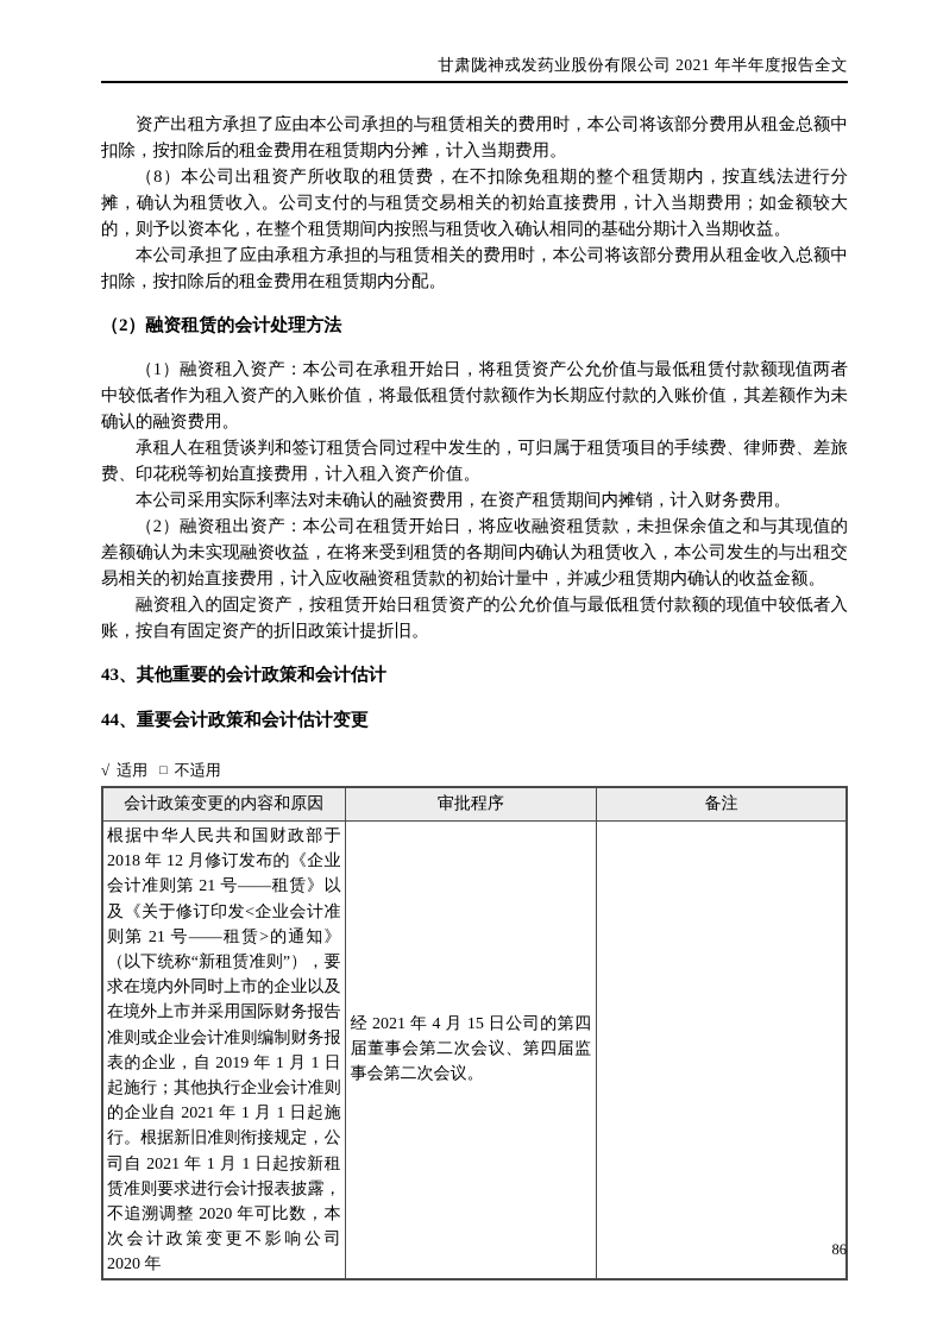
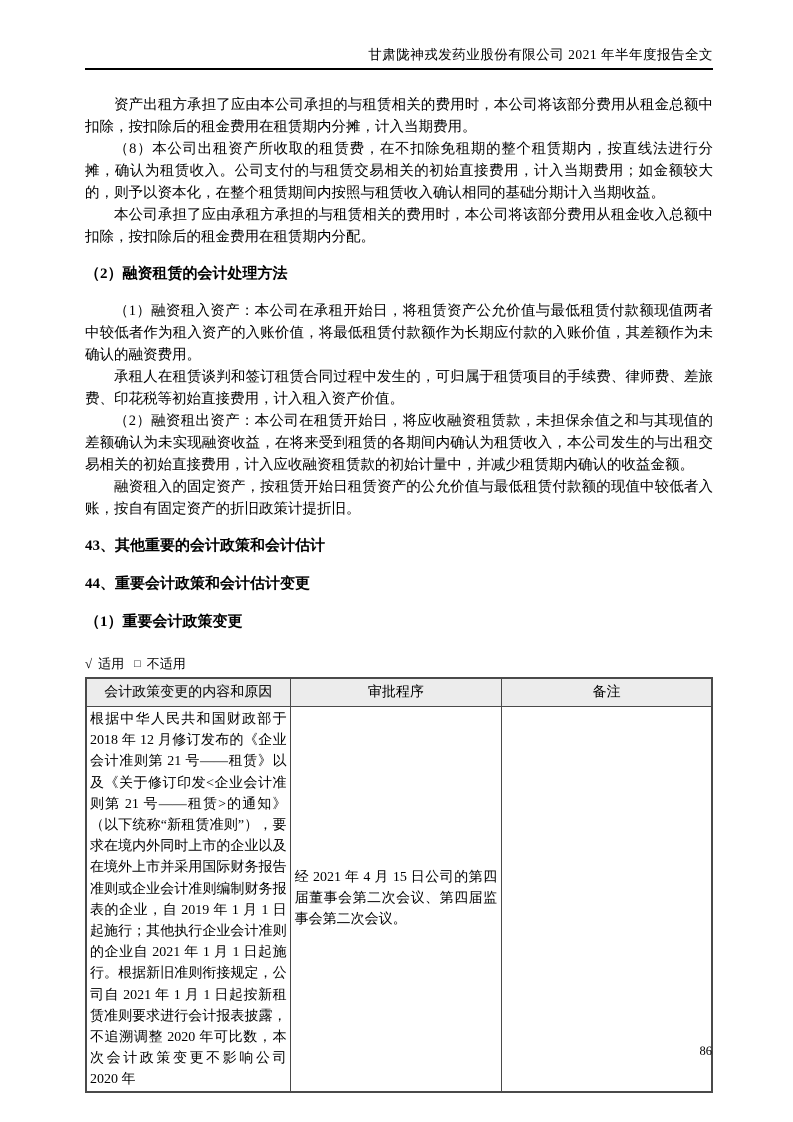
  甘肃陇神戎发药业股份有限公司 2021 年半年度报告全文
  资产出租方承担了应由本公司承担的与租赁相关的费用时，本公司将该部分费用从租金总额中扣除，按扣除后的租金费用在租赁期内分摊，计入当期费用。
  （8）本公司出租资产所收取的租赁费，在不扣除免租期的整个租赁期内，按直线法进行分摊，确认为租赁收入。公司支付的与租赁交易相关的初始直接费用，计入当期费用；如金额较大的，则予以资本化，在整个租赁期间内按照与租赁收入确认相同的基础分期计入当期收益。
  本公司承担了应由承租方承担的与租赁相关的费用时，本公司将该部分费用从租金收入总额中扣除，按扣除后的租金费用在租赁期内分配。
  （2）融资租赁的会计处理方法
  （1）融资租入资产：本公司在承租开始日，将租赁资产公允价值与最低租赁付款额现值两者中较低者作为租入资产的入账价值，将最低租赁付款额作为长期应付款的入账价值，其差额作为未确认的融资费用。
  承租人在租赁谈判和签订租赁合同过程中发生的，可归属于租赁项目的手续费、律师费、差旅费、印花税等初始直接费用，计入租入资产价值。
- 本公司采用实际利率法对未确认的融资费用，在资产租赁期间内摊销，计入财务费用。
  （2）融资租出资产：本公司在租赁开始日，将应收融资租赁款，未担保余值之和与其现值的差额确认为未实现融资收益，在将来受到租赁的各期间内确认为租赁收入，本公司发生的与出租交易相关的初始直接费用，计入应收融资租赁款的初始计量中，并减少租赁期内确认的收益金额。
  融资租入的固定资产，按租赁开始日租赁资产的公允价值与最低租赁付款额的现值中较低者入账，按自有固定资产的折旧政策计提折旧。
  43、其他重要的会计政策和会计估计
  44、重要会计政策和会计估计变更
+ （1）重要会计政策变更
  √ 适用 □ 不适用
  会计政策变更的内容和原因	审批程序	备注
  根据中华人民共和国财政部于 2018 年 12 月修订发布的《企业会计准则第 21 号——租赁》以及《关于修订印发<企业会计准则第 21 号——租赁>的通知》（以下统称“新租赁准则”），要求在境内外同时上市的企业以及在境外上市并采用国际财务报告准则或企业会计准则编制财务报表的企业，自 2019 年 1 月 1 日起施行；其他执行企业会计准则的企业自 2021 年 1 月 1 日起施行。根据新旧准则衔接规定，公司自 2021 年 1 月 1 日起按新租赁准则要求进行会计报表披露，不追溯调整 2020 年可比数，本次会计政策变更不影响公司 2020 年	经 2021 年 4 月 15 日公司的第四届董事会第二次会议、第四届监事会第二次会议。
  86
